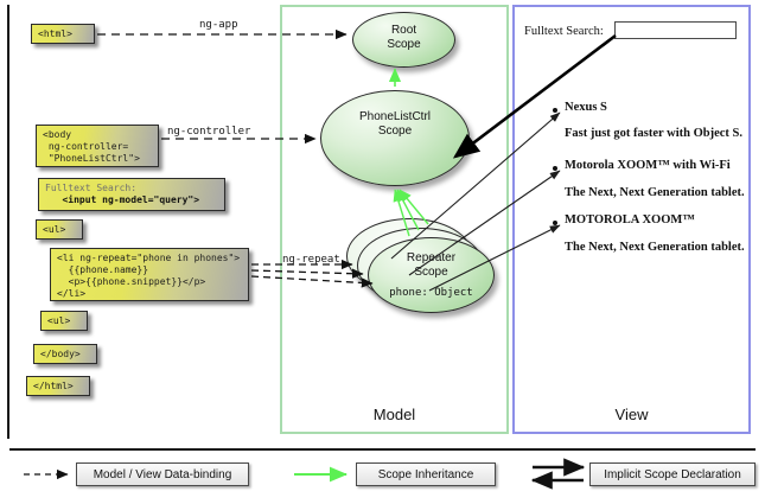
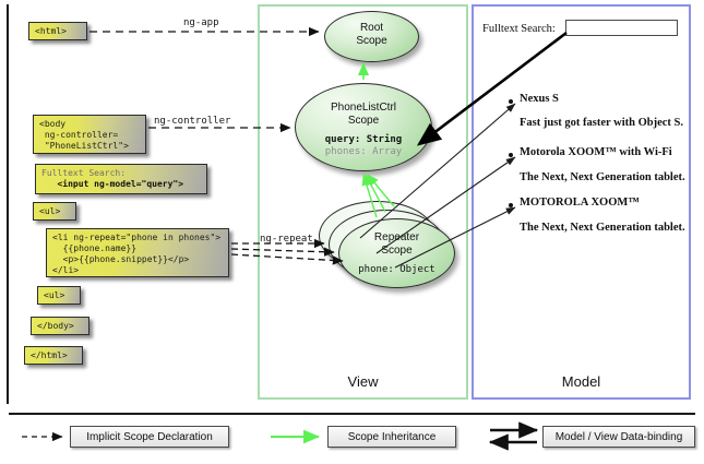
  <html>
  <body ng-controller= "PhoneListCtrl">
  Fulltext Search: <input ng-model="query">
  <ul>
  <li ng-repeat="phone in phones"> {{phone.name}} <p>{{phone.snippet}}</p> </li>
  <ul>
  </body>
  </html>
- Model
+ View
  Root
  Scope
  PhoneListCtrl
  Scope
+ query: String
+ phones: Array
  Repeater
  Scope
  phone: Object
- View
+ Model
  Fulltext Search:
  Nexus S
  Fast just got faster with Object S.
  Motorola XOOM™ with Wi-Fi
  The Next, Next Generation tablet.
  MOTOROLA XOOM™
  The Next, Next Generation tablet.
  ng-app
  ng-controller
  ng-repeat
- Model / View Data-binding
+ Implicit Scope Declaration
  Scope Inheritance
- Implicit Scope Declaration
+ Model / View Data-binding
